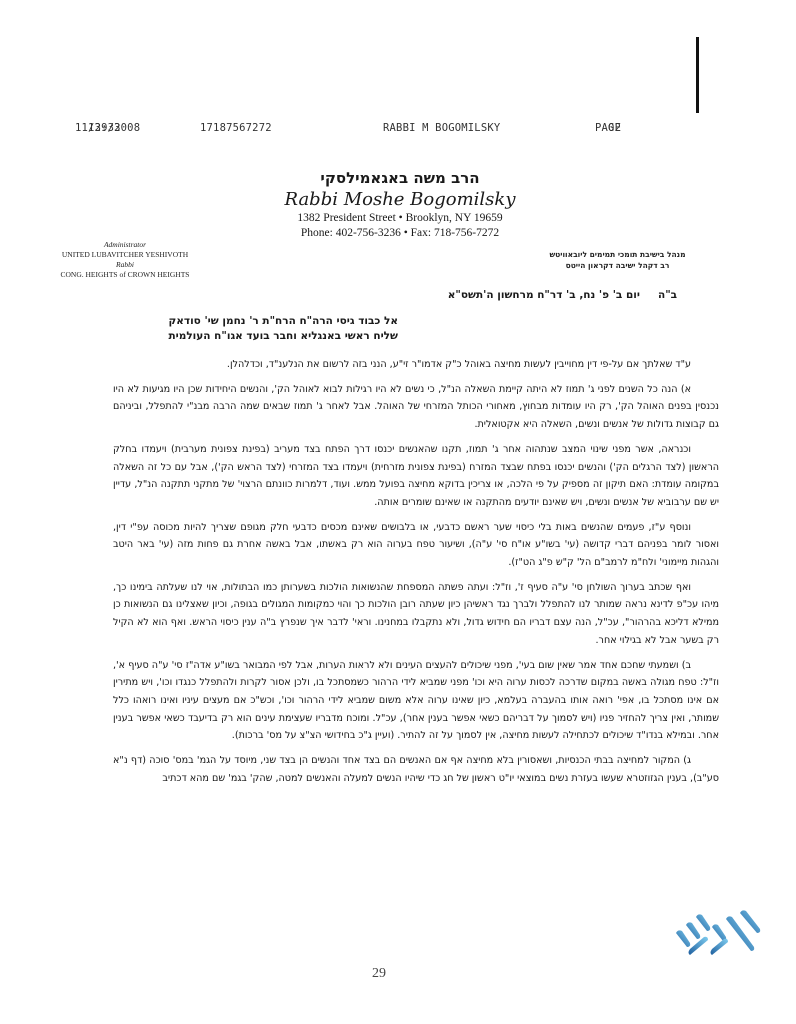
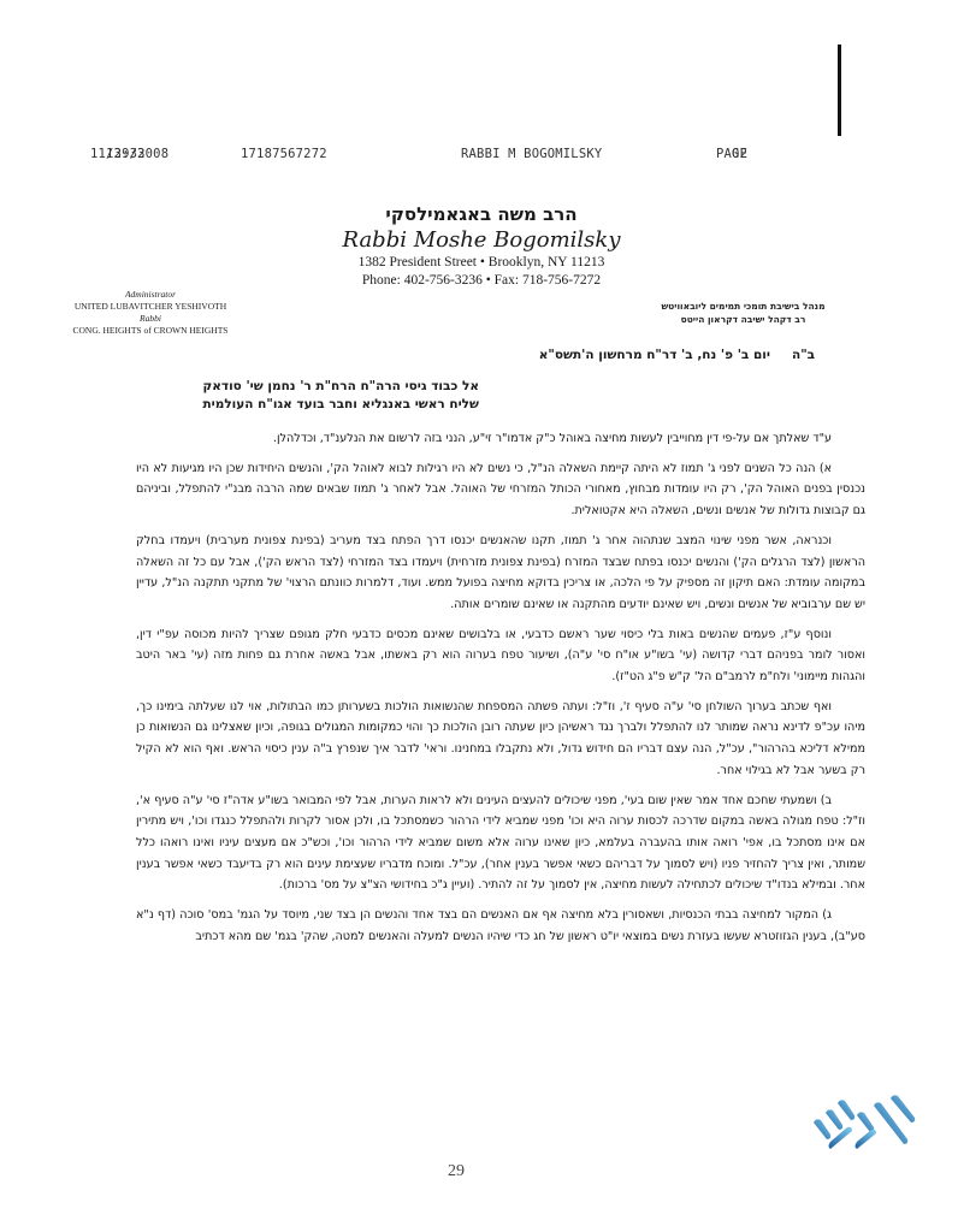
  11/29/2008
  13:33
  17187567272
  RABBI M BOGOMILSKY
  PAGE
  02
  הרב משה באגאמילסקי
  Rabbi Moshe Bogomilsky
- 1382 President Street • Brooklyn, NY 19659
+ 1382 President Street • Brooklyn, NY 11213
  Phone: 402-756-3236 • Fax: 718-756-7272
  Administrator
  UNITED LUBAVITCHER YESHIVOTH
  Rabbi
  CONG. HEIGHTS of CROWN HEIGHTS
  מנהל בישיבת תומכי תמימים ליובאוויטש
  רב דקהל ישיבה דקראון הייטס
  ב"ה
  יום ב' פ' נח, ב' דר"ח מרחשון ה'תשס"א
  אל כבוד גיסי הרה"ח הרח"ת ר' נחמן שי' סודאק
  שליח ראשי באנגליא וחבר בועד אגו"ח העולמית
  ע"ד שאלתך אם על-פי דין מחוייבין לעשות מחיצה באוהל כ"ק אדמו"ר זי"ע, הנני בזה לרשום את הנלענ"ד, וכדלהלן.
  א) הנה כל השנים לפני ג' תמוז לא היתה קיימת השאלה הנ"ל, כי נשים לא היו רגילות לבוא לאוהל הק', והנשים היחידות שכן היו מגיעות לא היו נכנסין בפנים האוהל הק', רק היו עומדות מבחוץ, מאחורי הכותל המזרחי של האוהל. אבל לאחר ג' תמוז שבאים שמה הרבה מבנ"י להתפלל, וביניהם גם קבוצות גדולות של אנשים ונשים, השאלה היא אקטואלית.
  וכנראה, אשר מפני שינוי המצב שנתהוה אחר ג' תמוז, תקנו שהאנשים יכנסו דרך הפתח בצד מעריב (בפינת צפונית מערבית) ויעמדו בחלק הראשון (לצד הרגלים הק') והנשים יכנסו בפתח שבצד המזרח (בפינת צפונית מזרחית) ויעמדו בצד המזרחי (לצד הראש הק'), אבל עם כל זה השאלה במקומה עומדת: האם תיקון זה מספיק על פי הלכה, או צריכין בדוקא מחיצה בפועל ממש. ועוד, דלמרות כוונתם הרצוי' של מתקני תתקנה הנ"ל, עדיין יש שם ערבוביא של אנשים ונשים, ויש שאינם יודעים מהתקנה או שאינם שומרים אותה.
  ונוסף ע"ז, פעמים שהנשים באות בלי כיסוי שער ראשם כדבעי, או בלבושים שאינם מכסים כדבעי חלק מגופם שצריך להיות מכוסה עפ"י דין, ואסור לומר בפניהם דברי קדושה (עי' בשו"ע או"ח סי' ע"ה), ושיעור טפח בערוה הוא רק באשתו, אבל באשה אחרת גם פחות מזה (עי' באר היטב והגהות מיימוני' ולח"מ לרמב"ם הל' ק"ש פ"ג הט"ז).
  ואף שכתב בערוך השולחן סי' ע"ה סעיף ז', וז"ל: ועתה פשתה המספחת שהנשואות הולכות בשערותן כמו הבתולות, אוי לנו שעלתה בימינו כך, מיהו עכ"פ לדינא נראה שמותר לנו להתפלל ולברך נגד ראשיהן כיון שעתה רובן הולכות כך והוי כמקומות המגולים בגופה, וכיון שאצלינו גם הנשואות כן ממילא דליכא בהרהור", עכ"ל, הנה עצם דבריו הם חידוש גדול, ולא נתקבלו במחנינו. וראי' לדבר איך שנפרץ ב"ה ענין כיסוי הראש. ואף הוא לא הקיל רק בשער אבל לא בגילוי אחר.
  ב) ושמעתי שחכם אחד אמר שאין שום בעי', מפני שיכולים להעצים העינים ולא לראות הערות, אבל לפי המבואר בשו"ע אדה"ז סי' ע"ה סעיף א', וז"ל: טפח מגולה באשה במקום שדרכה לכסות ערוה היא וכו' מפני שמביא לידי הרהור כשמסתכל בו, ולכן אסור לקרות ולהתפלל כנגדו וכו', ויש מתירין אם אינו מסתכל בו, אפי' רואה אותו בהעברה בעלמא, כיון שאינו ערוה אלא משום שמביא לידי הרהור וכו', וכש"כ אם מעצים עיניו ואינו רואהו כלל שמותר, ואין צריך להחזיר פניו (ויש לסמוך על דבריהם כשאי אפשר בענין אחר), עכ"ל. ומוכח מדבריו שעצימת עינים הוא רק בדיעבד כשאי אפשר בענין אחר. ובמילא בנדו"ד שיכולים לכתחילה לעשות מחיצה, אין לסמוך על זה להתיר. (ועיין ג"כ בחידושי הצ"צ על מס' ברכות).
  ג) המקור למחיצה בבתי הכנסיות, ושאסורין בלא מחיצה אף אם האנשים הם בצד אחד והנשים הן בצד שני, מיוסד על הגמ' במס' סוכה (דף נ"א סע"ב), בענין הגזוזטרא שעשו בעזרת נשים במוצאי יו"ט ראשון של חג כדי שיהיו הנשים למעלה והאנשים למטה, שהק' בגמ' שם מהא דכתיב
  29
